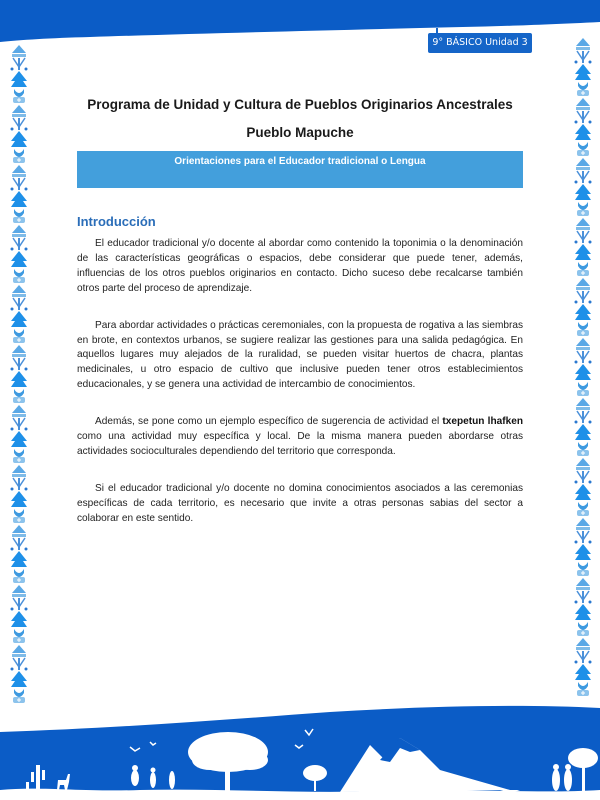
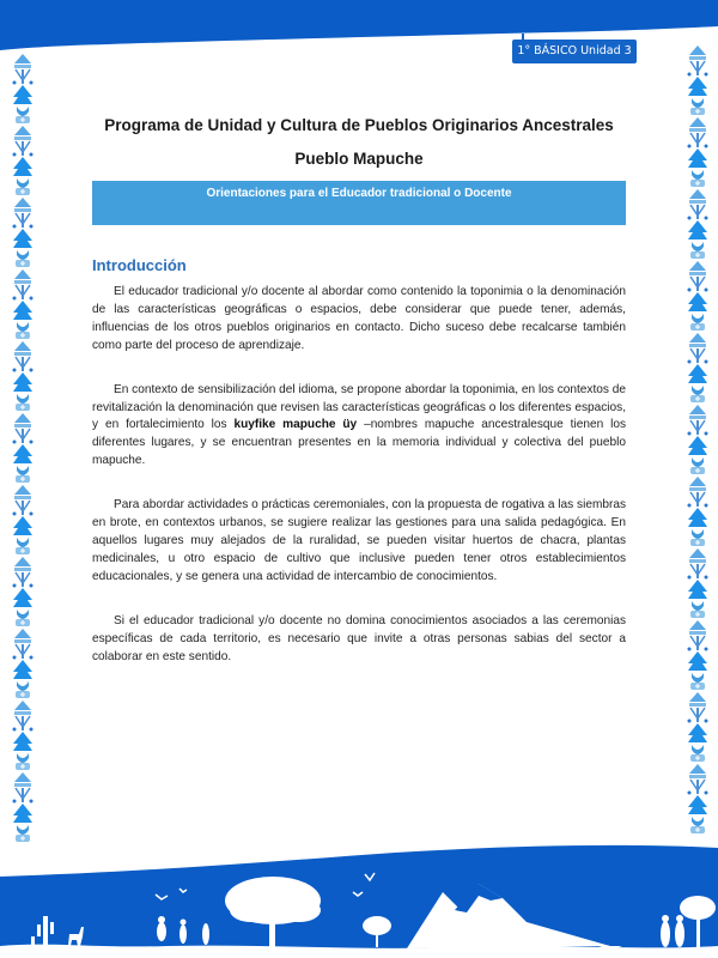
- 9° BÁSICO Unidad 3
+ 1° BÁSICO Unidad 3
  Programa de Unidad y Cultura de Pueblos Originarios Ancestrales
  Pueblo Mapuche
- Orientaciones para el Educador tradicional o Lengua
+ Orientaciones para el Educador tradicional o Docente
  Introducción
- El educador tradicional y/o docente al abordar como contenido la toponimia o la denominación de las características geográficas o espacios, debe considerar que puede tener, además, influencias de los otros pueblos originarios en contacto. Dicho suceso debe recalcarse también otros parte del proceso de aprendizaje.
+ El educador tradicional y/o docente al abordar como contenido la toponimia o la denominación de las características geográficas o espacios, debe considerar que puede tener, además, influencias de los otros pueblos originarios en contacto. Dicho suceso debe recalcarse también como parte del proceso de aprendizaje.
+ En contexto de sensibilización del idioma, se propone abordar la toponimia, en los contextos de revitalización la denominación que revisen las características geográficas o los diferentes espacios, y en fortalecimiento los kuyfike mapuche üy –nombres mapuche ancestralesque tienen los diferentes lugares, y se encuentran presentes en la memoria individual y colectiva del pueblo mapuche.
  Para abordar actividades o prácticas ceremoniales, con la propuesta de rogativa a las siembras en brote, en contextos urbanos, se sugiere realizar las gestiones para una salida pedagógica. En aquellos lugares muy alejados de la ruralidad, se pueden visitar huertos de chacra, plantas medicinales, u otro espacio de cultivo que inclusive pueden tener otros establecimientos educacionales, y se genera una actividad de intercambio de conocimientos.
- Además, se pone como un ejemplo específico de sugerencia de actividad el txepetun lhafken como una actividad muy específica y local. De la misma manera pueden abordarse otras actividades socioculturales dependiendo del territorio que corresponda.
  Si el educador tradicional y/o docente no domina conocimientos asociados a las ceremonias específicas de cada territorio, es necesario que invite a otras personas sabias del sector a colaborar en este sentido.
